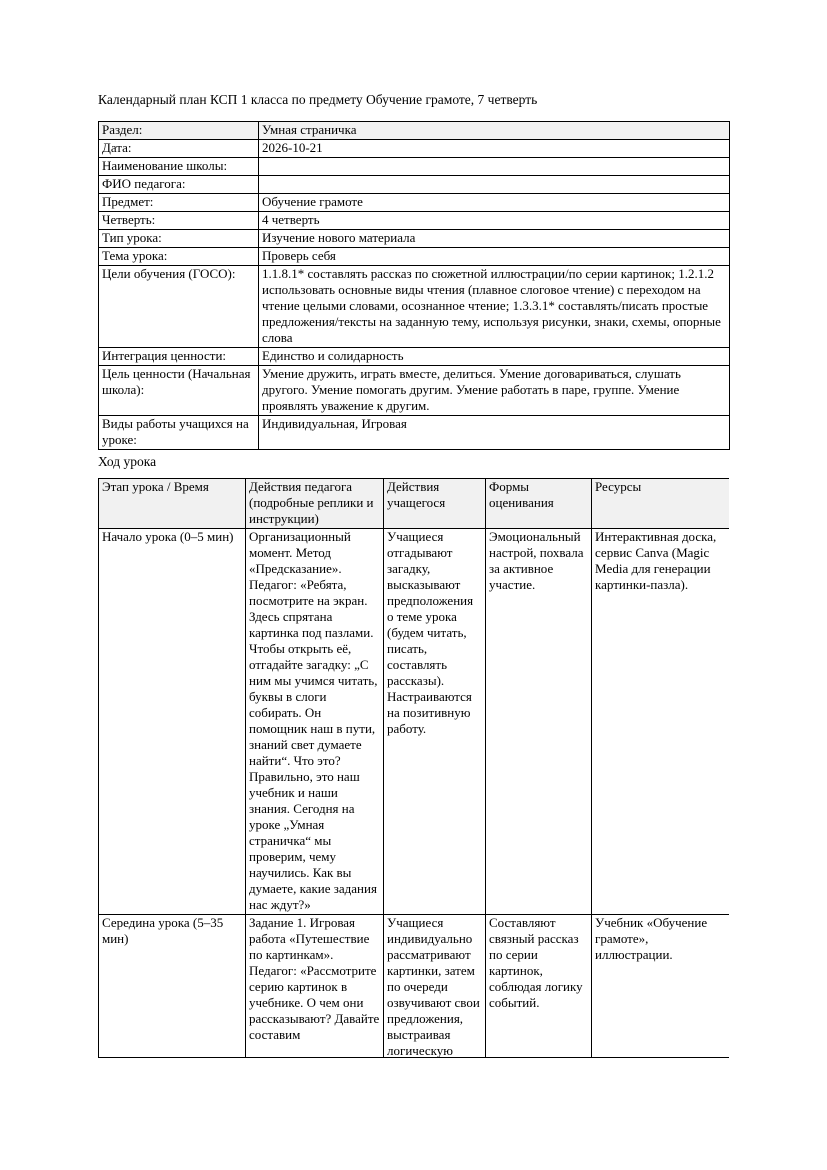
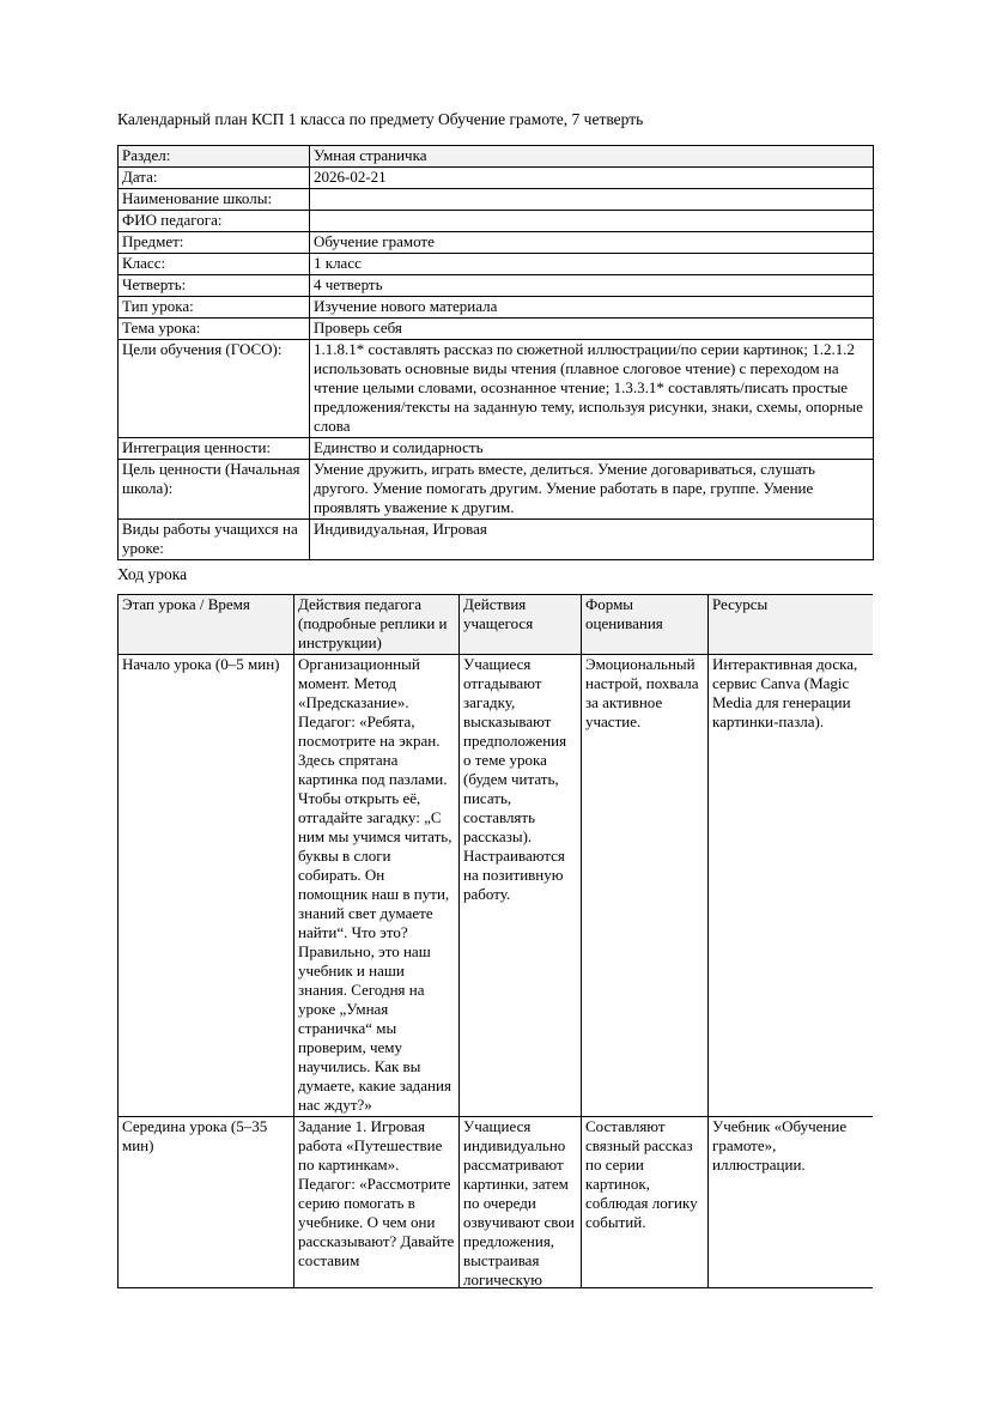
  Календарный план КСП 1 класса по предмету Обучение грамоте, 7 четверть
  Раздел:	Умная страничка
- Дата:	2026-10-21
+ Дата:	2026-02-21
  Наименование школы:
  ФИО педагога:
  Предмет:	Обучение грамоте
+ Класс:	1 класс
  Четверть:	4 четверть
  Тип урока:	Изучение нового материала
  Тема урока:	Проверь себя
  Цели обучения (ГОСО):	1.1.8.1* составлять рассказ по сюжетной иллюстрации/по серии картинок; 1.2.1.2 использовать основные виды чтения (плавное слоговое чтение) с переходом на чтение целыми словами, осознанное чтение; 1.3.3.1* составлять/писать простые предложения/тексты на заданную тему, используя рисунки, знаки, схемы, опорные слова
  Интеграция ценности:	Единство и солидарность
  Цель ценности (Начальная школа):	Умение дружить, играть вместе, делиться. Умение договариваться, слушать другого. Умение помогать другим. Умение работать в паре, группе. Умение проявлять уважение к другим.
  Виды работы учащихся на уроке:	Индивидуальная, Игровая
  Ход урока
  Этап урока / Время	Действия педагога (подробные реплики и инструкции)	Действия учащегося	Формы оценивания	Ресурсы
  Начало урока (0–5 мин)	Организационный момент. Метод «Предсказание». Педагог: «Ребята, посмотрите на экран. Здесь спрятана картинка под пазлами. Чтобы открыть её, отгадайте загадку: „С ним мы учимся читать, буквы в слоги собирать. Он помощник наш в пути, знаний свет думаете найти“. Что это? Правильно, это наш учебник и наши знания. Сегодня на уроке „Умная страничка“ мы проверим, чему научились. Как вы думаете, какие задания нас ждут?»	Учащиеся отгадывают загадку, высказывают предположения о теме урока (будем читать, писать, составлять рассказы). Настраиваются на позитивную работу.	Эмоциональный настрой, похвала за активное участие.	Интерактивная доска, сервис Canva (Magic Media для генерации картинки-пазла).
- Середина урока (5–35 мин)	Задание 1. Игровая работа «Путешествие по картинкам». Педагог: «Рассмотрите серию картинок в учебнике. О чем они рассказывают? Давайте составим	Учащиеся индивидуально рассматривают картинки, затем по очереди озвучивают свои предложения, выстраивая логическую	Составляют связный рассказ по серии картинок, соблюдая логику событий.	Учебник «Обучение грамоте», иллюстрации.
+ Середина урока (5–35 мин)	Задание 1. Игровая работа «Путешествие по картинкам». Педагог: «Рассмотрите серию помогать в учебнике. О чем они рассказывают? Давайте составим	Учащиеся индивидуально рассматривают картинки, затем по очереди озвучивают свои предложения, выстраивая логическую	Составляют связный рассказ по серии картинок, соблюдая логику событий.	Учебник «Обучение грамоте», иллюстрации.
